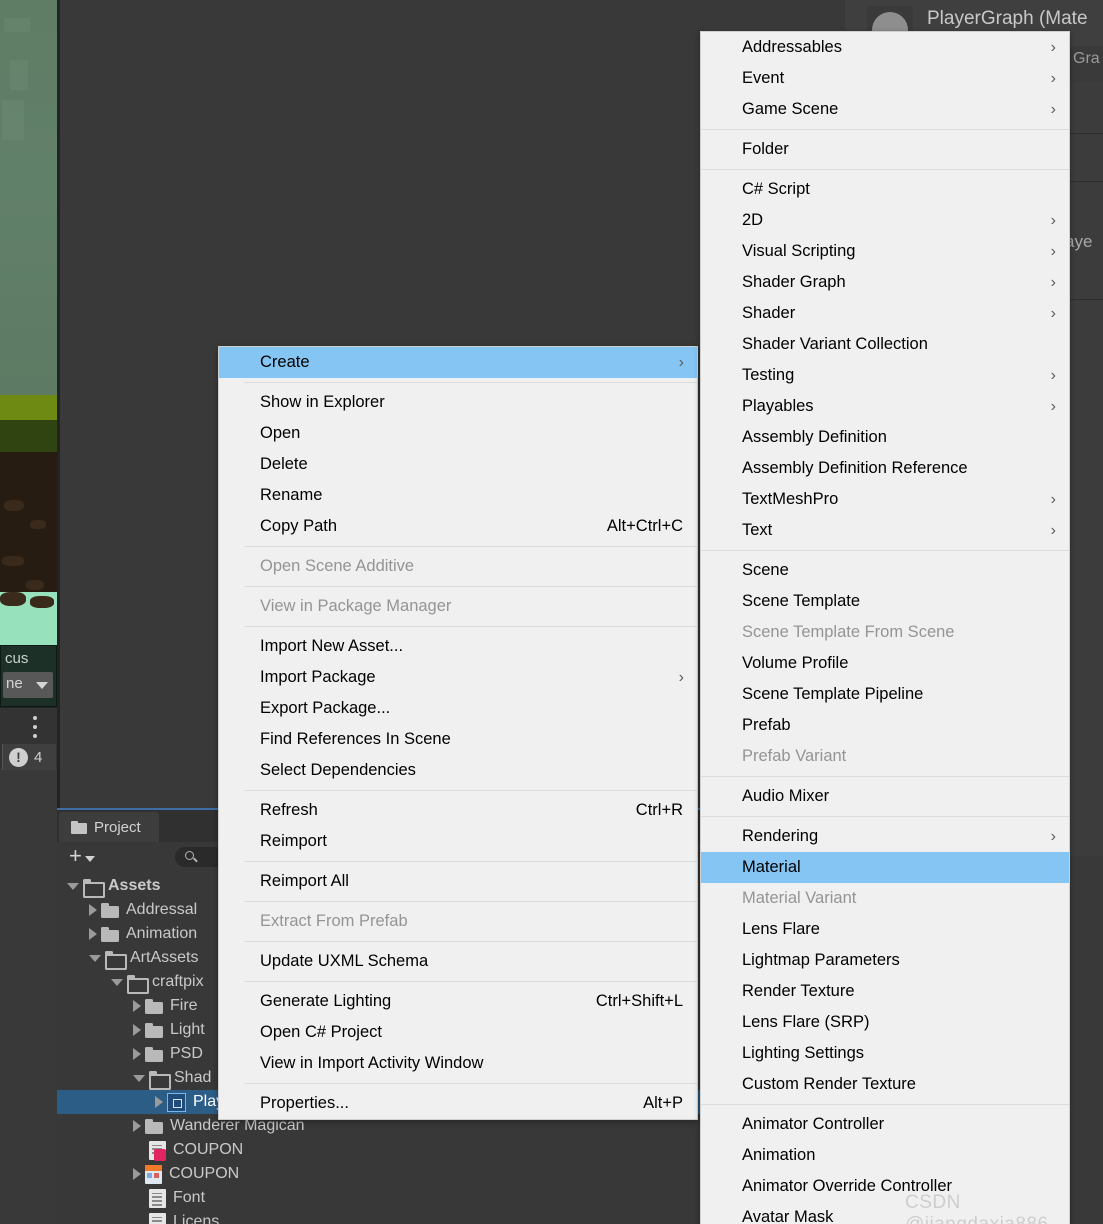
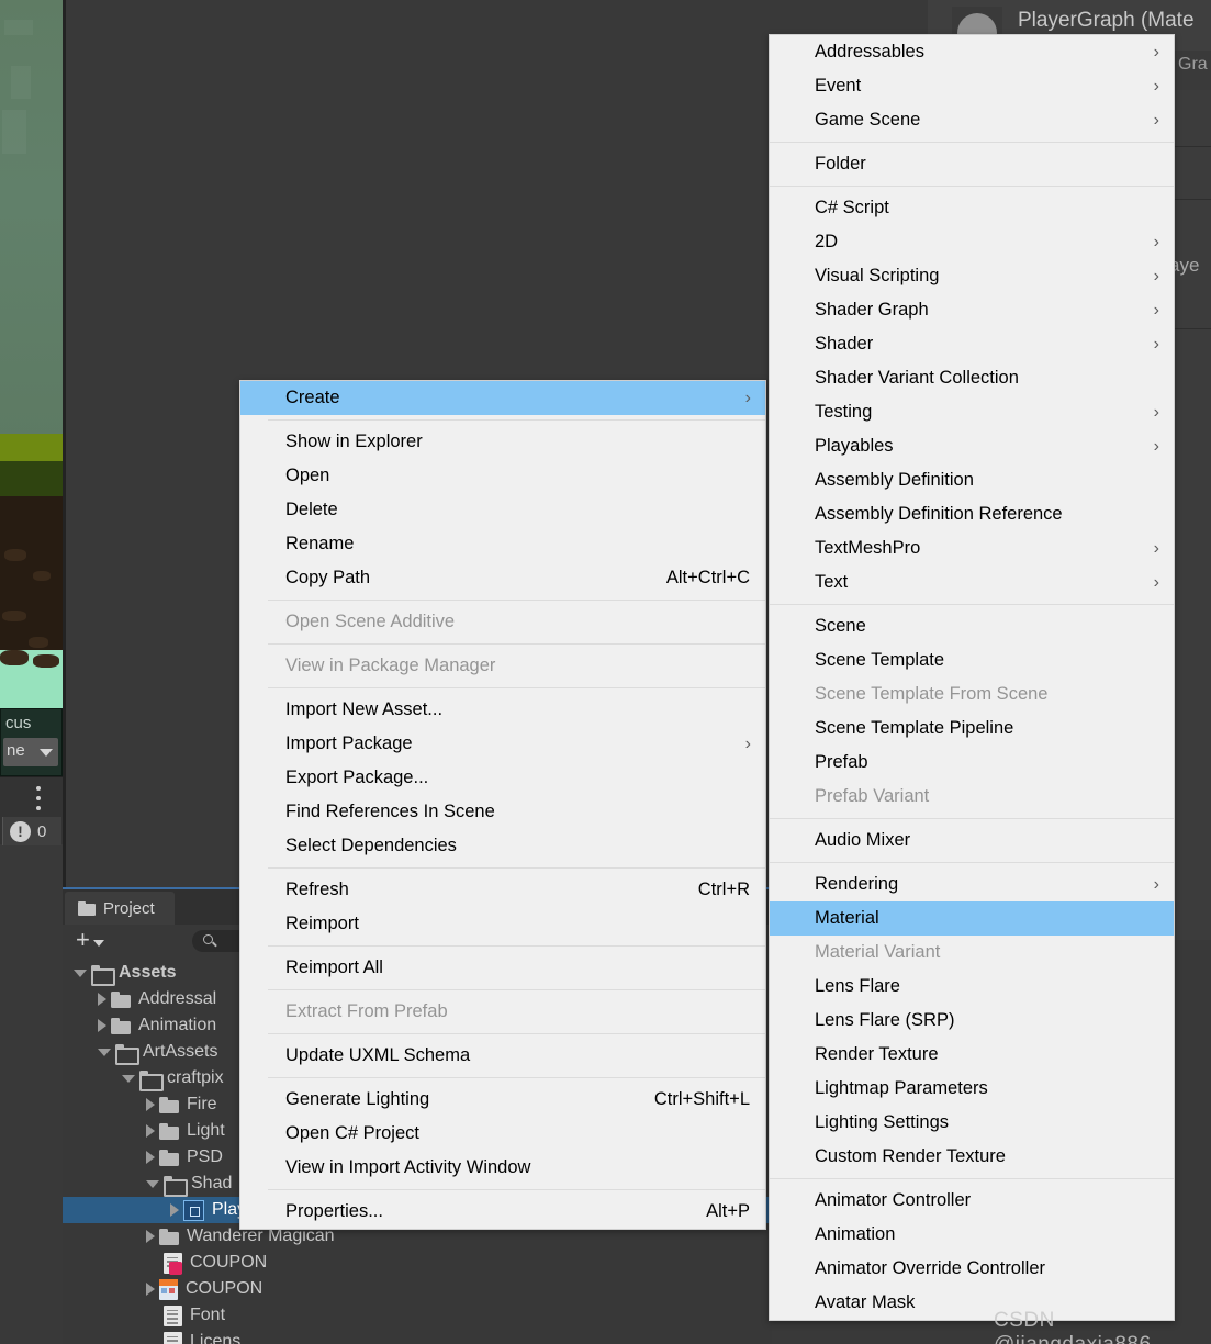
  cus
  ne
  !
- 4
+ 0
  PlayerGraph (Mate
  Gra
  Project
  +
  Assets
  Addressal
  Animation
  ArtAssets
  craftpix
  Fire
  Light
  PSD
  Shad
  Wanderer Magican
  COUPON
  COUPON
  Font
  Licens
  Create
  ›
  Show in Explorer
  Open
  Delete
  Rename
  Copy Path
  Alt+Ctrl+C
  Open Scene Additive
  View in Package Manager
  Import New Asset...
  Import Package
  ›
  Export Package...
  Find References In Scene
  Select Dependencies
  Refresh
  Ctrl+R
  Reimport
  Reimport All
  Extract From Prefab
  Update UXML Schema
  Generate Lighting
  Ctrl+Shift+L
  Open C# Project
  View in Import Activity Window
  Properties...
  Alt+P
  Addressables
  ›
  Event
  ›
  Game Scene
  ›
  Folder
  C# Script
  2D
  ›
  Visual Scripting
  ›
  Shader Graph
  ›
  Shader
  ›
  Shader Variant Collection
  Testing
  ›
  Playables
  ›
  Assembly Definition
  Assembly Definition Reference
  TextMeshPro
  ›
  Text
  ›
  Scene
  Scene Template
  Scene Template From Scene
- Volume Profile
  Scene Template Pipeline
  Prefab
  Prefab Variant
  Audio Mixer
  Rendering
  ›
  Material
  Material Variant
  Lens Flare
- Lightmap Parameters
+ Lens Flare (SRP)
  Render Texture
- Lens Flare (SRP)
+ Lightmap Parameters
  Lighting Settings
  Custom Render Texture
  Animator Controller
  Animation
  Animator Override Controller
  Avatar Mask
